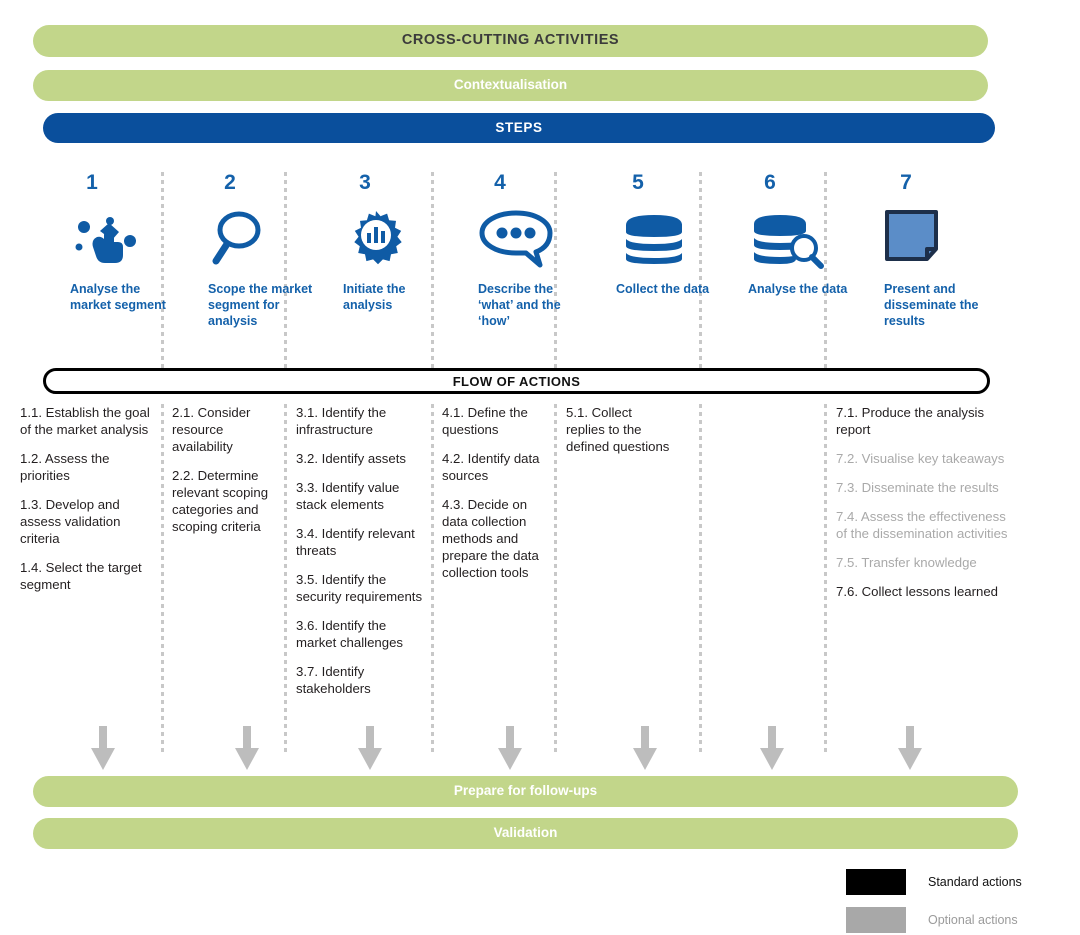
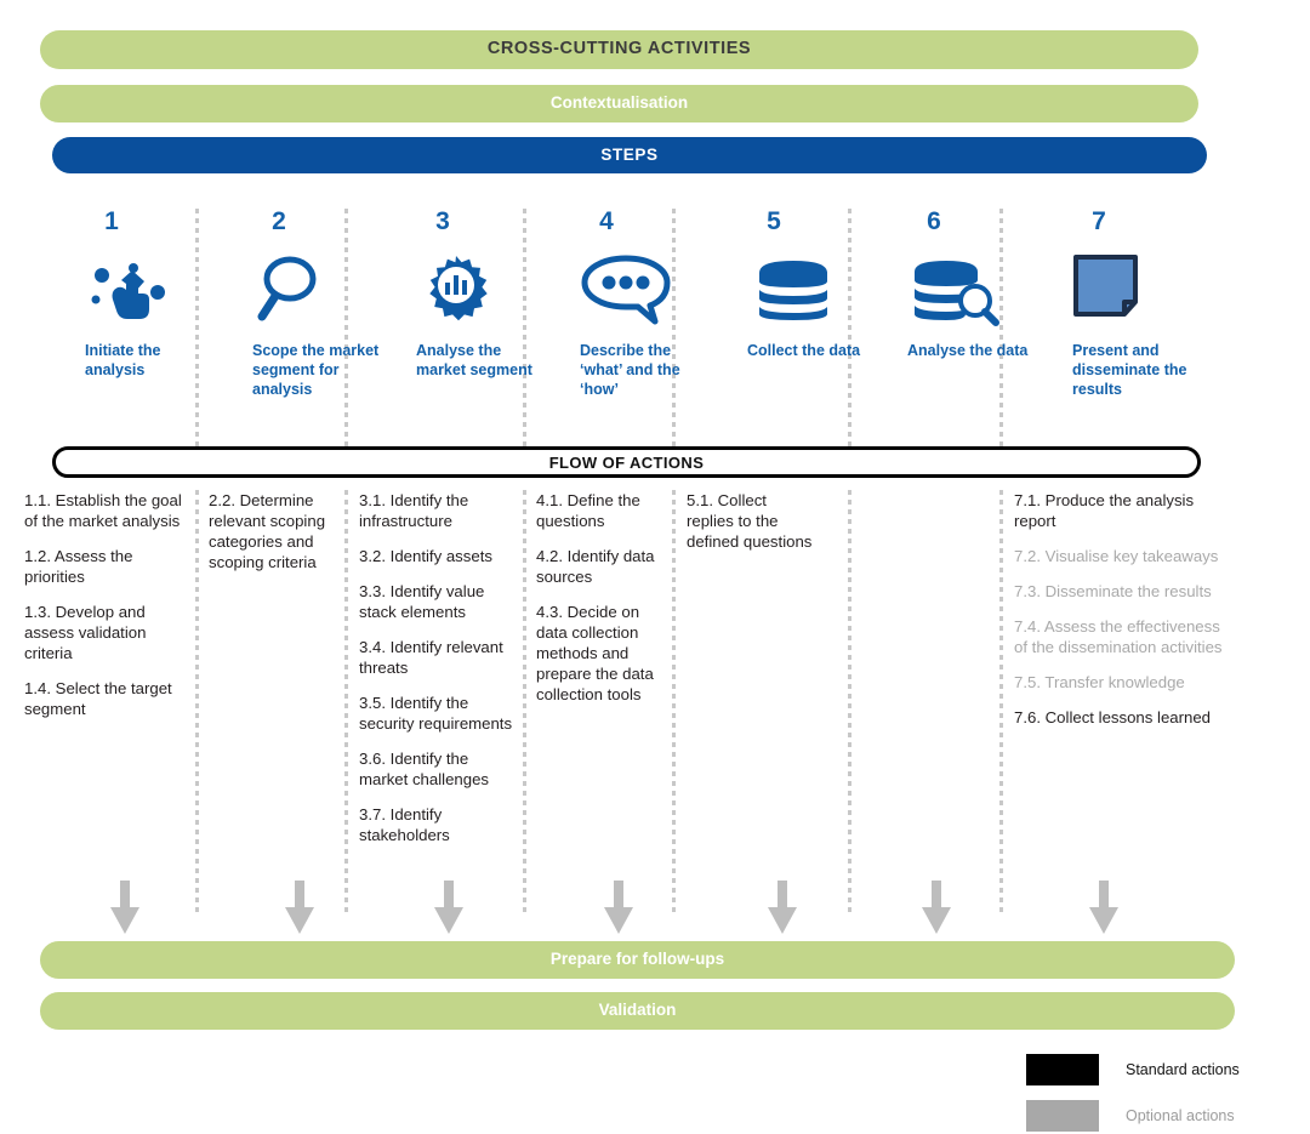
  CROSS-CUTTING ACTIVITIES
  Contextualisation
  STEPS
  1
- Analyse the market segment
+ Initiate the analysis
  2
  Scope the market segment for analysis
  3
- Initiate the analysis
+ Analyse the market segment
  4
  Describe the ‘what’ and the ‘how’
  5
  Collect the data
  6
  Analyse the data
  7
  Present and disseminate the results
  FLOW OF ACTIONS
  1.1. Establish the goal of the market analysis
  1.2. Assess the priorities
  1.3. Develop and assess validation criteria
  1.4. Select the target segment
- 2.1. Consider resource availability
  2.2. Determine relevant scoping categories and scoping criteria
  3.1. Identify the infrastructure
  3.2. Identify assets
  3.3. Identify value stack elements
  3.4. Identify relevant threats
  3.5. Identify the security requirements
  3.6. Identify the market challenges
  3.7. Identify stakeholders
  4.1. Define the questions
  4.2. Identify data sources
  4.3. Decide on data collection methods and prepare the data collection tools
  5.1. Collect replies to the defined questions
  7.1. Produce the analysis report
  7.2. Visualise key takeaways
  7.3. Disseminate the results
  7.4. Assess the effectiveness of the dissemination activities
  7.5. Transfer knowledge
  7.6. Collect lessons learned
  Prepare for follow-ups
  Validation
  Standard actions
  Optional actions
